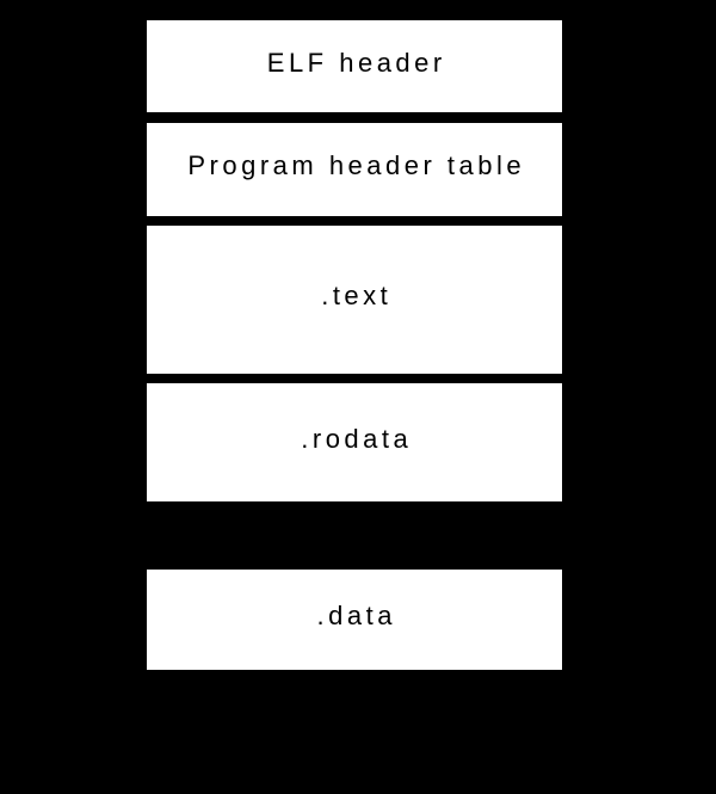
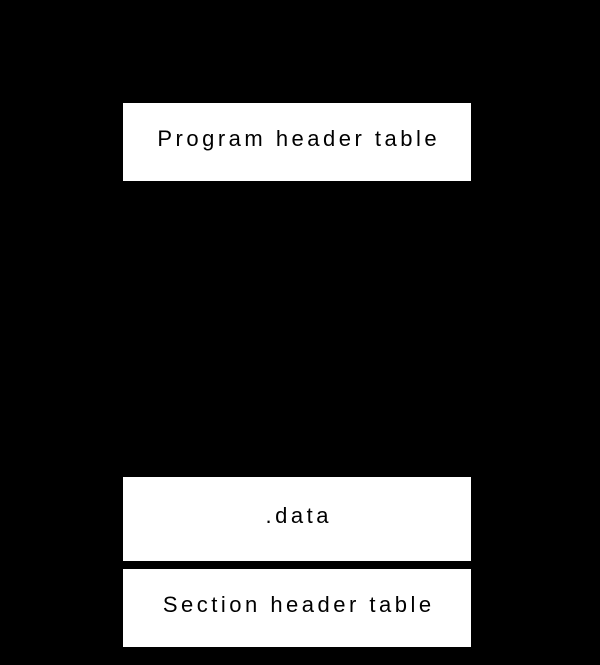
- ELF header
  Program header table
- .text
- .rodata
  .data
+ Section header table
